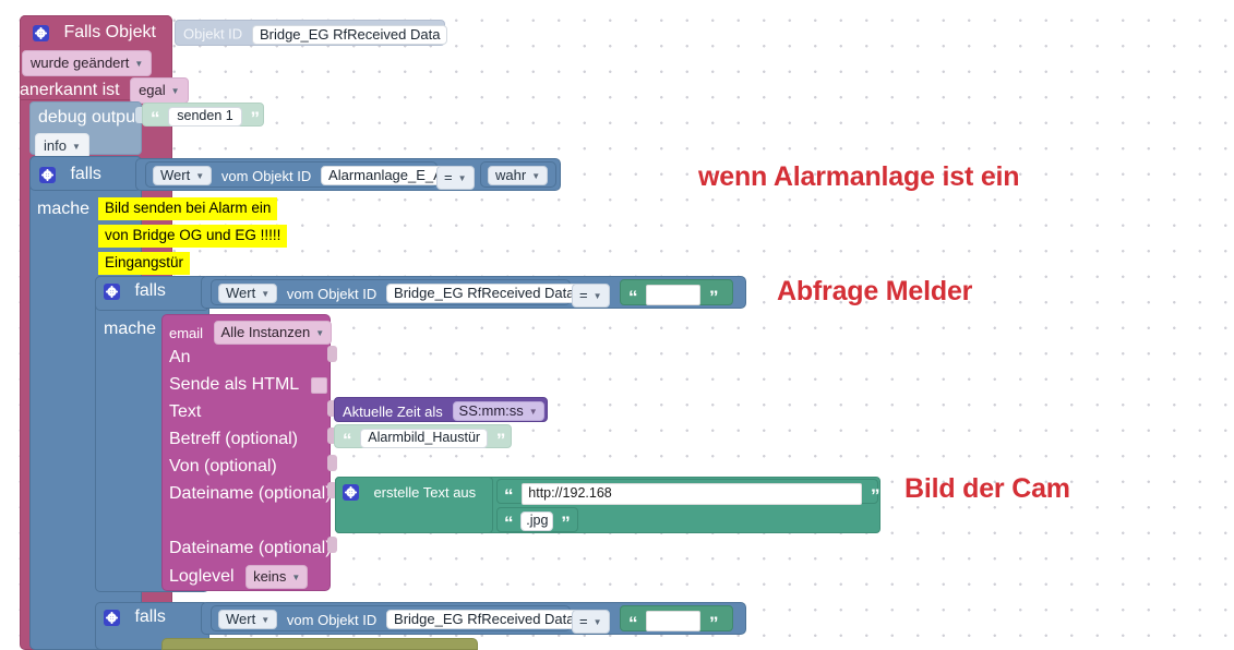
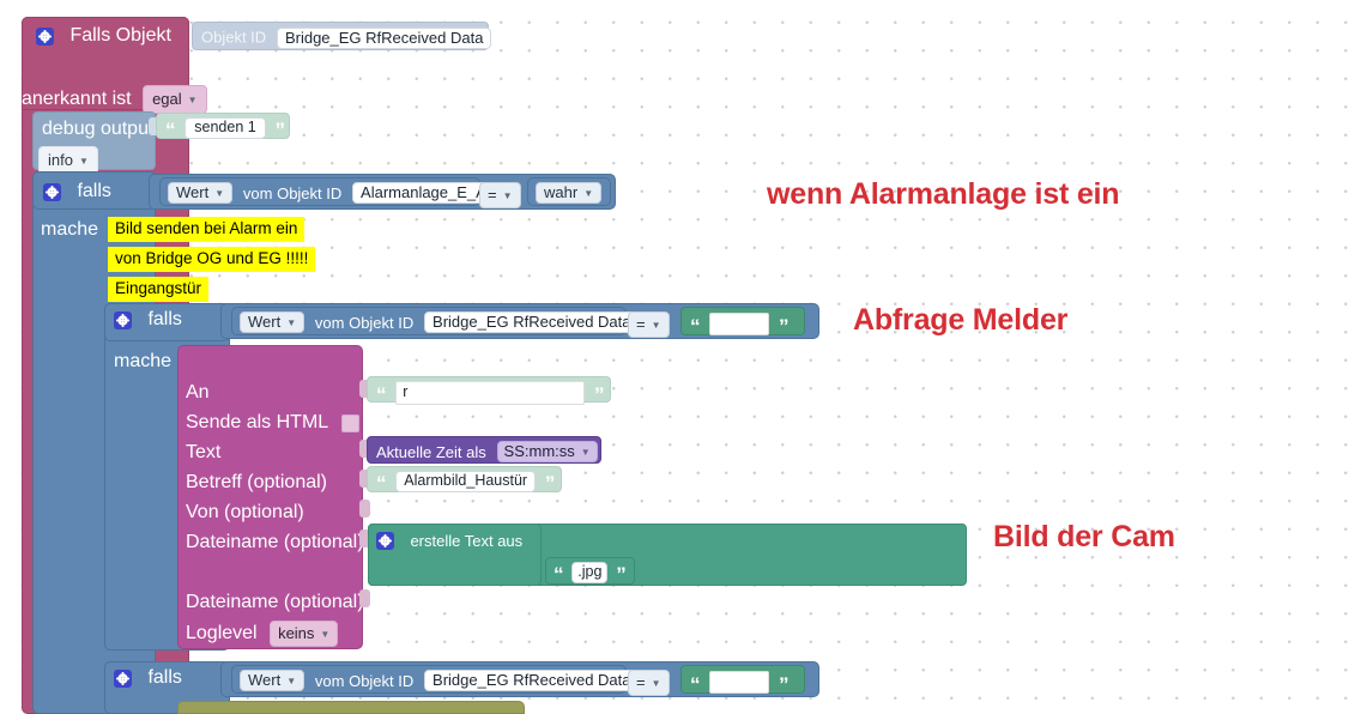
  Falls Objekt
  Objekt ID Bridge_EG RfReceived Data
- wurde geändert ▼
  anerkannt ist egal ▼
  debug outpu
  “ senden 1 ”
  info ▼
  falls
  Wert ▼ vom Objekt ID Alarmanlage_E_
  = ▼
  wahr ▼
  mache
  Bild senden bei Alarm ein
  von Bridge OG und EG !!!!!
  Eingangstür
  falls
  Wert ▼ vom Objekt ID Bridge_EG RfReceived Data
  = ▼
  “ ”
  mache
- email Alle Instanzen ▼
  An
+ “ r ”
  Sende als HTML
  Text
  Aktuelle Zeit als SS:mm:ss ▼
  Betreff (optional)
  “ Alarmbild_Haustür ”
  Von (optional)
  Dateiname (optional
  erstelle Text aus
- “ http://192.168 ”
  “ .jpg ”
  Dateiname (optional
  Loglevel keins ▼
  falls
  Wert ▼ vom Objekt ID Bridge_EG RfReceived Data
  = ▼
  “ ”
  wenn Alarmanlage ist ein
  Abfrage Melder
  Bild der Cam
